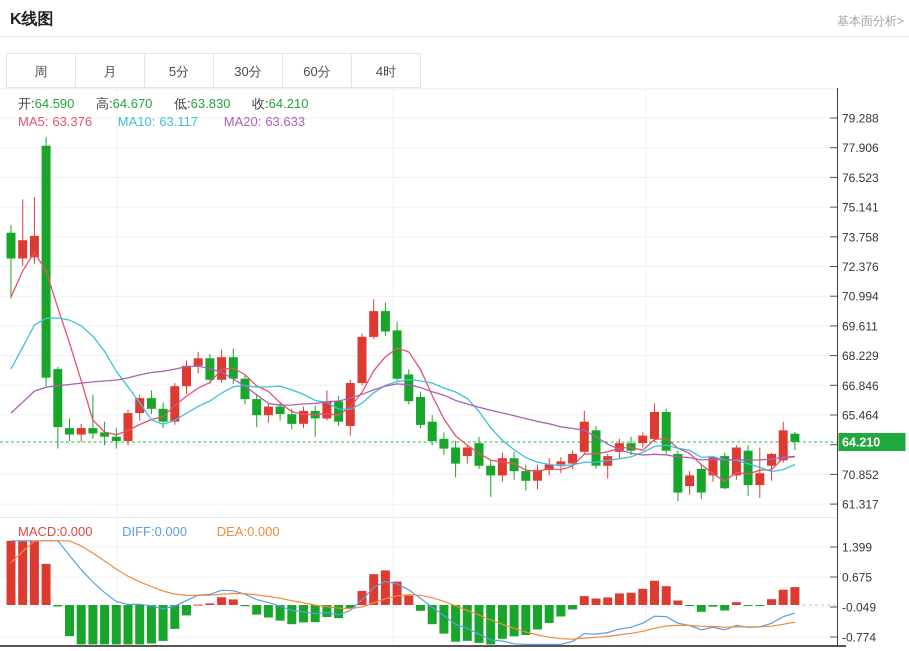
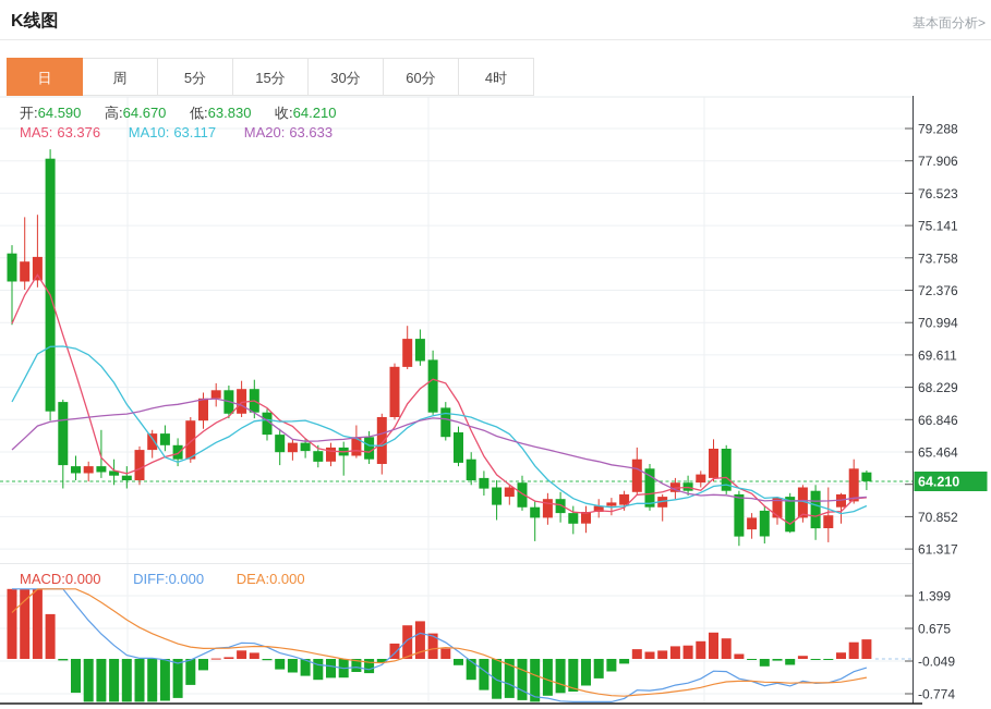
  K线图
  基本面分析>
+ 日
  周
- 月
  5分
+ 15分
  30分
  60分
  4时
  79.288
  77.906
  76.523
  75.141
  73.758
  72.376
  70.994
  69.611
  68.229
  66.846
  65.464
  70.852
  61.317
  1.399
  0.675
  -0.049
  -0.774
  64.210
  开:64.590 高:64.670 低:63.830 收:64.210
  MA5: 63.376 MA10: 63.117 MA20: 63.633
  MACD:0.000 DIFF:0.000 DEA:0.000
